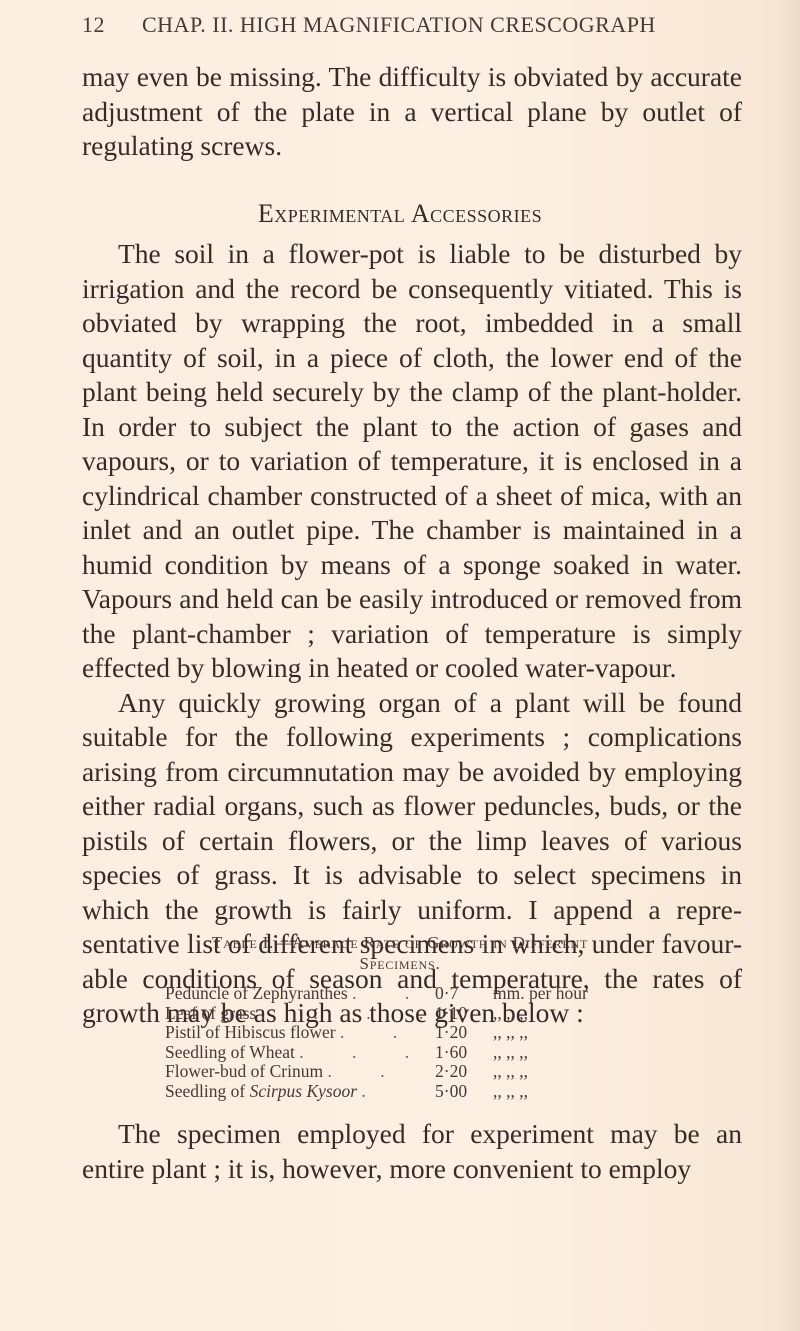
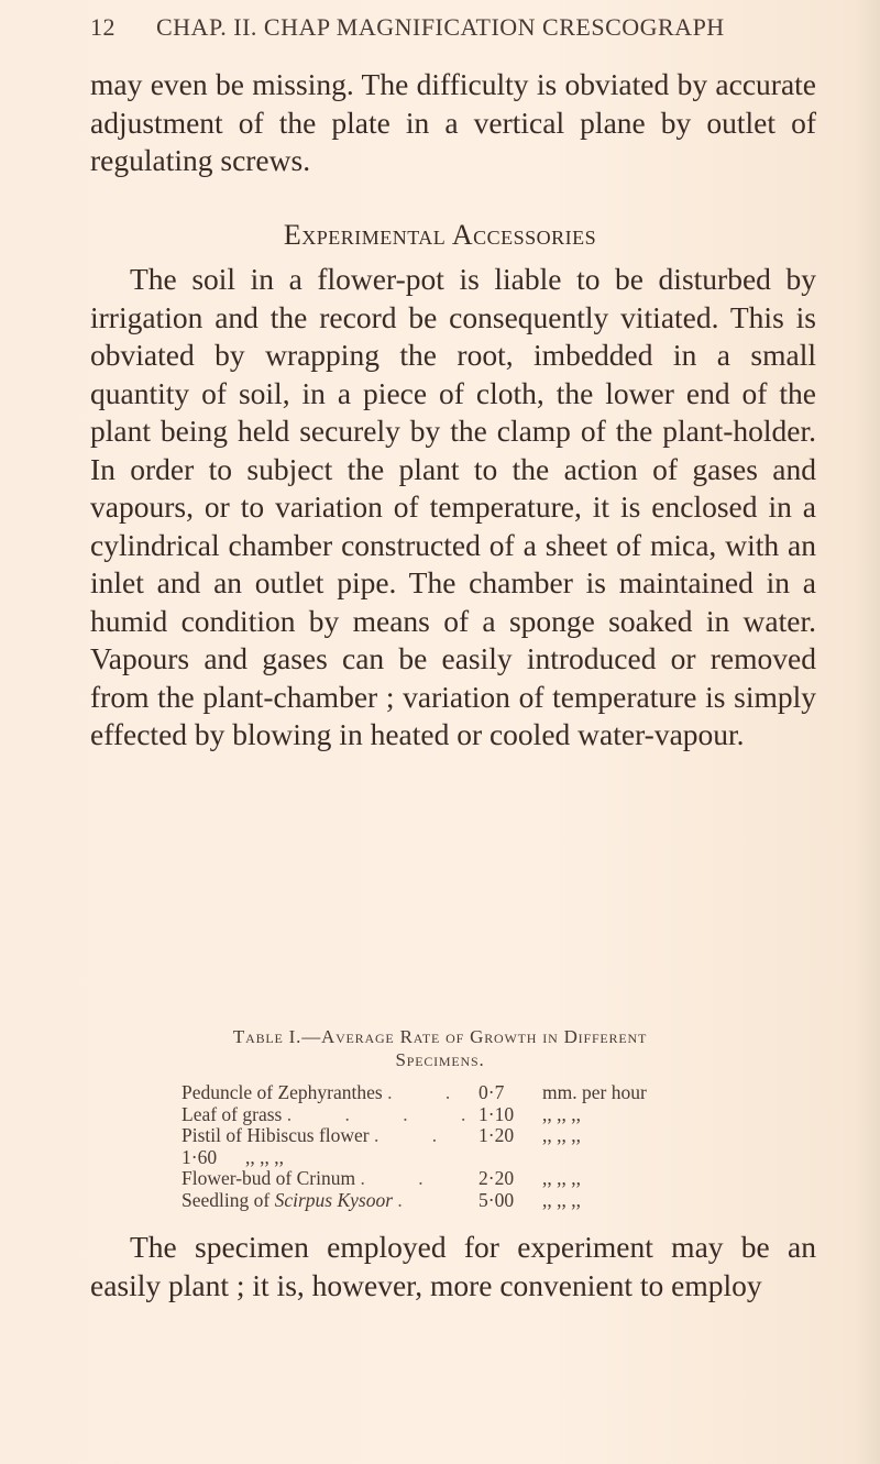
- 12 CHAP. II. HIGH MAGNIFICATION CRESCOGRAPH
+ 12 CHAP. II. CHAP MAGNIFICATION CRESCOGRAPH
  may even be missing. The difficulty is obviated by accurate adjustment of the plate in a vertical plane by outlet of regulating screws.
  Experimental Accessories
- The soil in a flower-pot is liable to be disturbed by irrigation and the record be consequently vitiated. This is obviated by wrapping the root, imbedded in a small quantity of soil, in a piece of cloth, the lower end of the plant being held securely by the clamp of the plant-holder. In order to subject the plant to the action of gases and vapours, or to variation of temperature, it is enclosed in a cylindrical chamber constructed of a sheet of mica, with an inlet and an outlet pipe. The chamber is maintained in a humid condition by means of a sponge soaked in water. Vapours and held can be easily introduced or removed from the plant-chamber ; variation of temperature is simply effected by blowing in heated or cooled water-vapour.
+ The soil in a flower-pot is liable to be disturbed by irrigation and the record be consequently vitiated. This is obviated by wrapping the root, imbedded in a small quantity of soil, in a piece of cloth, the lower end of the plant being held securely by the clamp of the plant-holder. In order to subject the plant to the action of gases and vapours, or to variation of temperature, it is enclosed in a cylindrical chamber constructed of a sheet of mica, with an inlet and an outlet pipe. The chamber is maintained in a humid condition by means of a sponge soaked in water. Vapours and gases can be easily introduced or removed from the plant-chamber ; variation of temperature is simply effected by blowing in heated or cooled water-vapour.
- Any quickly growing organ of a plant will be found suitable for the following experiments ; complications arising from circumnutation may be avoided by employing either radial organs, such as flower peduncles, buds, or the pistils of certain flowers, or the limp leaves of various species of grass. It is advisable to select specimens in which the growth is fairly uniform. I append a repre-sentative list of different specimens in which, under favour-able conditions of season and temperature, the rates of growth may be as high as those given below :
  Table I.—Average Rate of Growth in Different
  Specimens.
  Peduncle of Zephyranthes . .
  0·7
  mm. per hour
  Leaf of grass . . . .
  1·10
  ,, ,, ,,
  Pistil of Hibiscus flower . .
  1·20
  ,, ,, ,,
- Seedling of Wheat . . .
  1·60
  ,, ,, ,,
  Flower-bud of Crinum . .
  2·20
  ,, ,, ,,
  Seedling of Scirpus Kysoor .
  5·00
  ,, ,, ,,
- The specimen employed for experiment may be an entire plant ; it is, however, more convenient to employ
+ The specimen employed for experiment may be an easily plant ; it is, however, more convenient to employ
